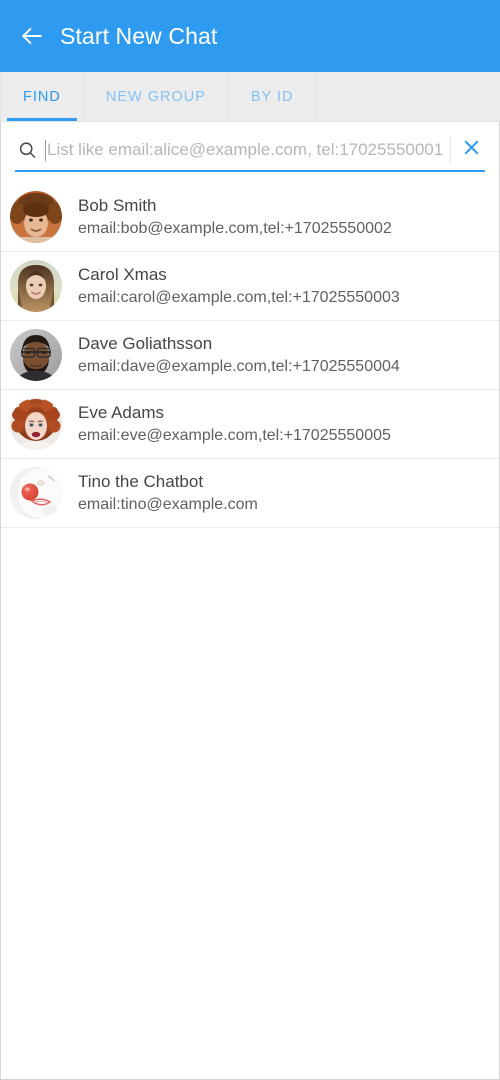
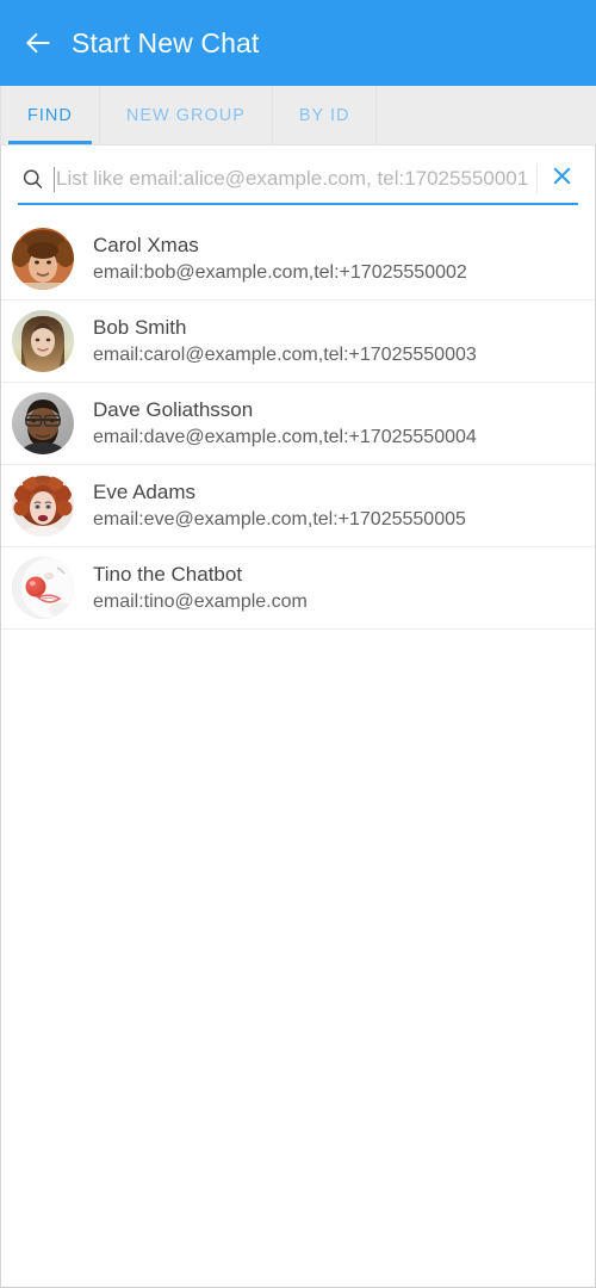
  Start New Chat
  FIND
  NEW GROUP
  BY ID
  List like email:alice@example.com, tel:17025550001
- Bob Smith
+ Carol Xmas
  email:bob@example.com,tel:+17025550002
- Carol Xmas
+ Bob Smith
  email:carol@example.com,tel:+17025550003
  Dave Goliathsson
  email:dave@example.com,tel:+17025550004
  Eve Adams
  email:eve@example.com,tel:+17025550005
  Tino the Chatbot
  email:tino@example.com
